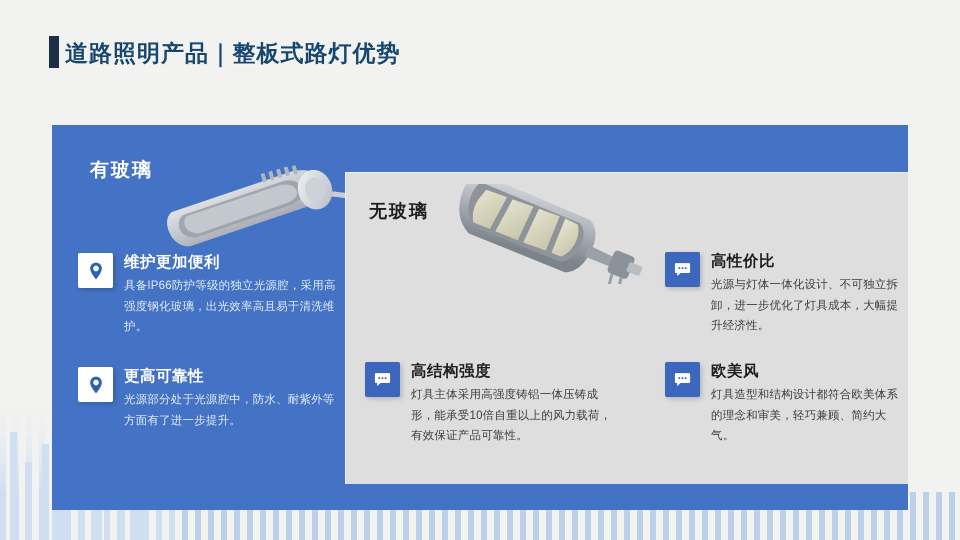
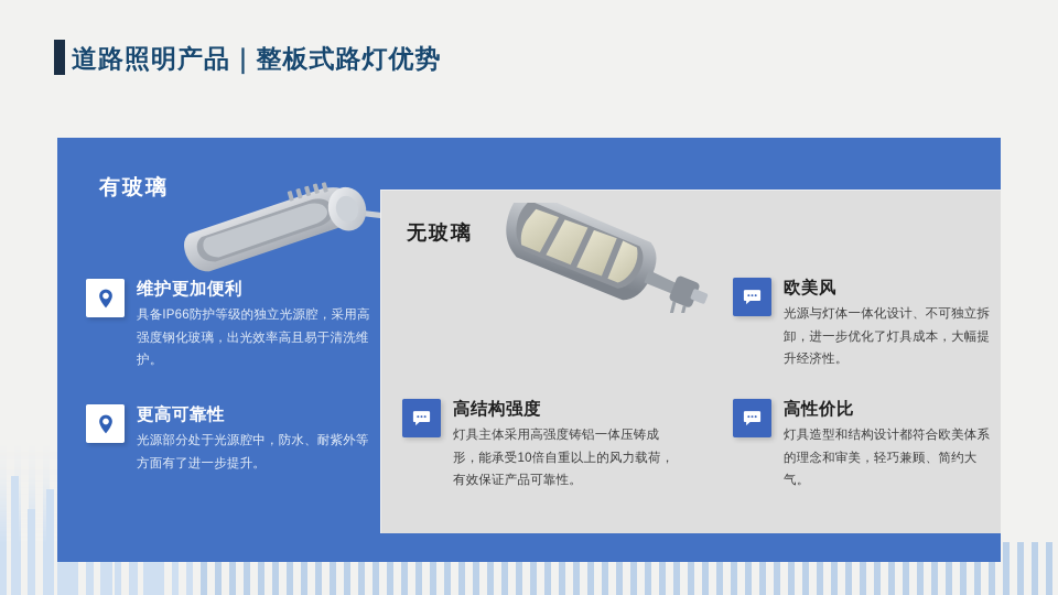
  道路照明产品｜整板式路灯优势
  有玻璃
  维护更加便利
  具备IP66防护等级的独立光源腔，采用高强度钢化玻璃，出光效率高且易于清洗维护。
  更高可靠性
  光源部分处于光源腔中，防水、耐紫外等方面有了进一步提升。
  无玻璃
- 高性价比
+ 欧美风
  光源与灯体一体化设计、不可独立拆卸，进一步优化了灯具成本，大幅提升经济性。
  高结构强度
  灯具主体采用高强度铸铝一体压铸成形，能承受10倍自重以上的风力载荷，有效保证产品可靠性。
- 欧美风
+ 高性价比
  灯具造型和结构设计都符合欧美体系的理念和审美，轻巧兼顾、简约大气。
